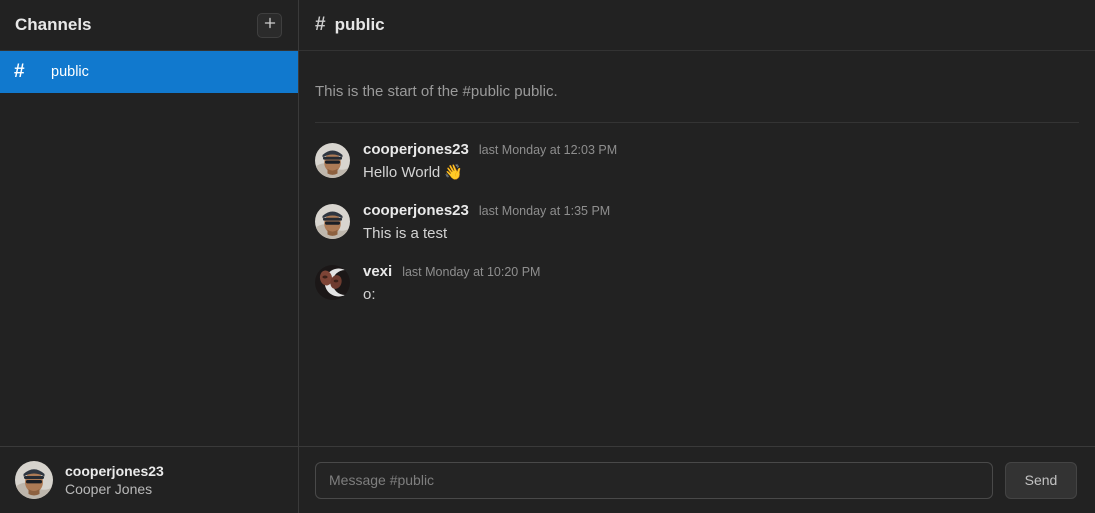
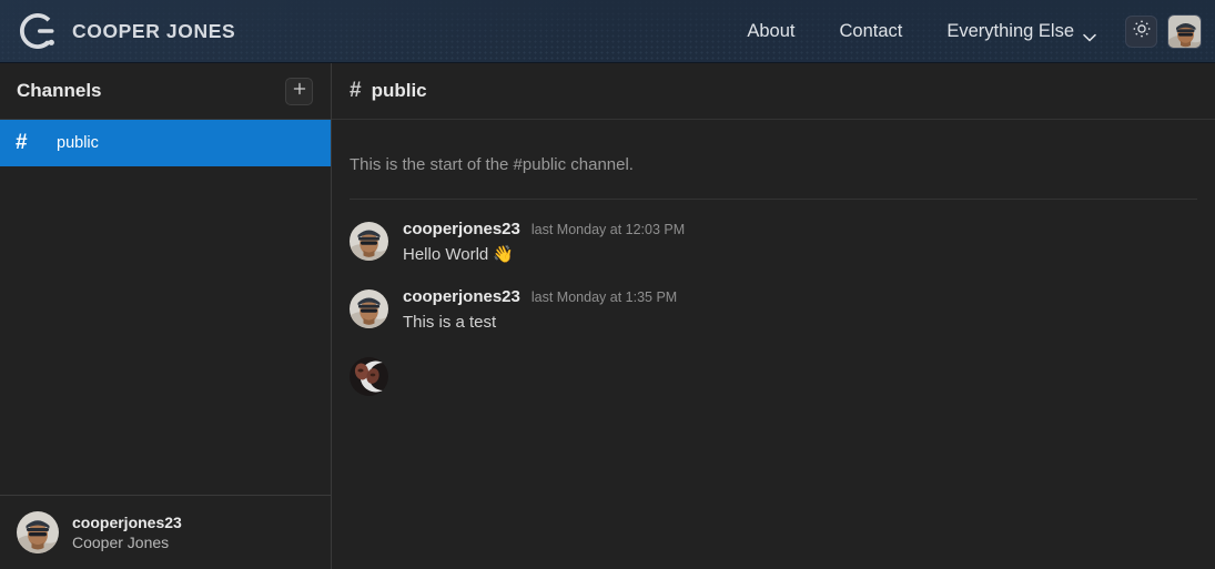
+ COOPER JONES
+ About
+ Contact
+ Everything Else
  Channels
  #
  public
  cooperjones23
  Cooper Jones
  #
  public
- This is the start of the #public public.
+ This is the start of the #public channel.
  cooperjones23
  last Monday at 12:03 PM
  Hello World 👋
  cooperjones23
  last Monday at 1:35 PM
  This is a test
- vexi
- last Monday at 10:20 PM
- o:
- Message #public
- Send
